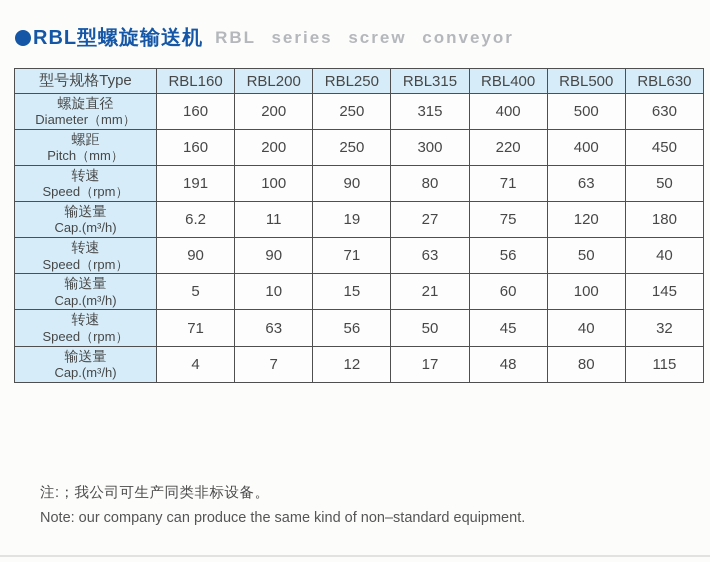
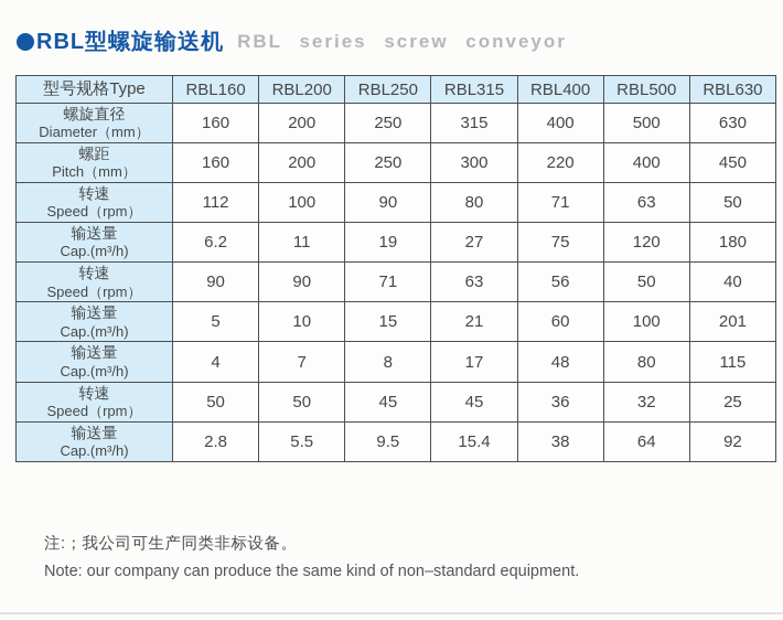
  RBL型螺旋输送机
  RBL series screw conveyor
  型号规格Type	RBL160	RBL200	RBL250	RBL315	RBL400	RBL500	RBL630
  螺旋直径Diameter（mm）	160	200	250	315	400	500	630
  螺距Pitch（mm）	160	200	250	300	220	400	450
- 转速Speed（rpm）	191	100	90	80	71	63	50
+ 转速Speed（rpm）	112	100	90	80	71	63	50
  输送量Cap.(m³/h)	6.2	11	19	27	75	120	180
  转速Speed（rpm）	90	90	71	63	56	50	40
- 输送量Cap.(m³/h)	5	10	15	21	60	100	145
+ 输送量Cap.(m³/h)	5	10	15	21	60	100	201
- 转速Speed（rpm）	71	63	56	50	45	40	32
- 输送量Cap.(m³/h)	4	7	12	17	48	80	115
+ 输送量Cap.(m³/h)	4	7	8	17	48	80	115
+ 转速Speed（rpm）	50	50	45	45	36	32	25
+ 输送量Cap.(m³/h)	2.8	5.5	9.5	15.4	38	64	92
  注:；我公司可生产同类非标设备。
  Note: our company can produce the same kind of non–standard equipment.
